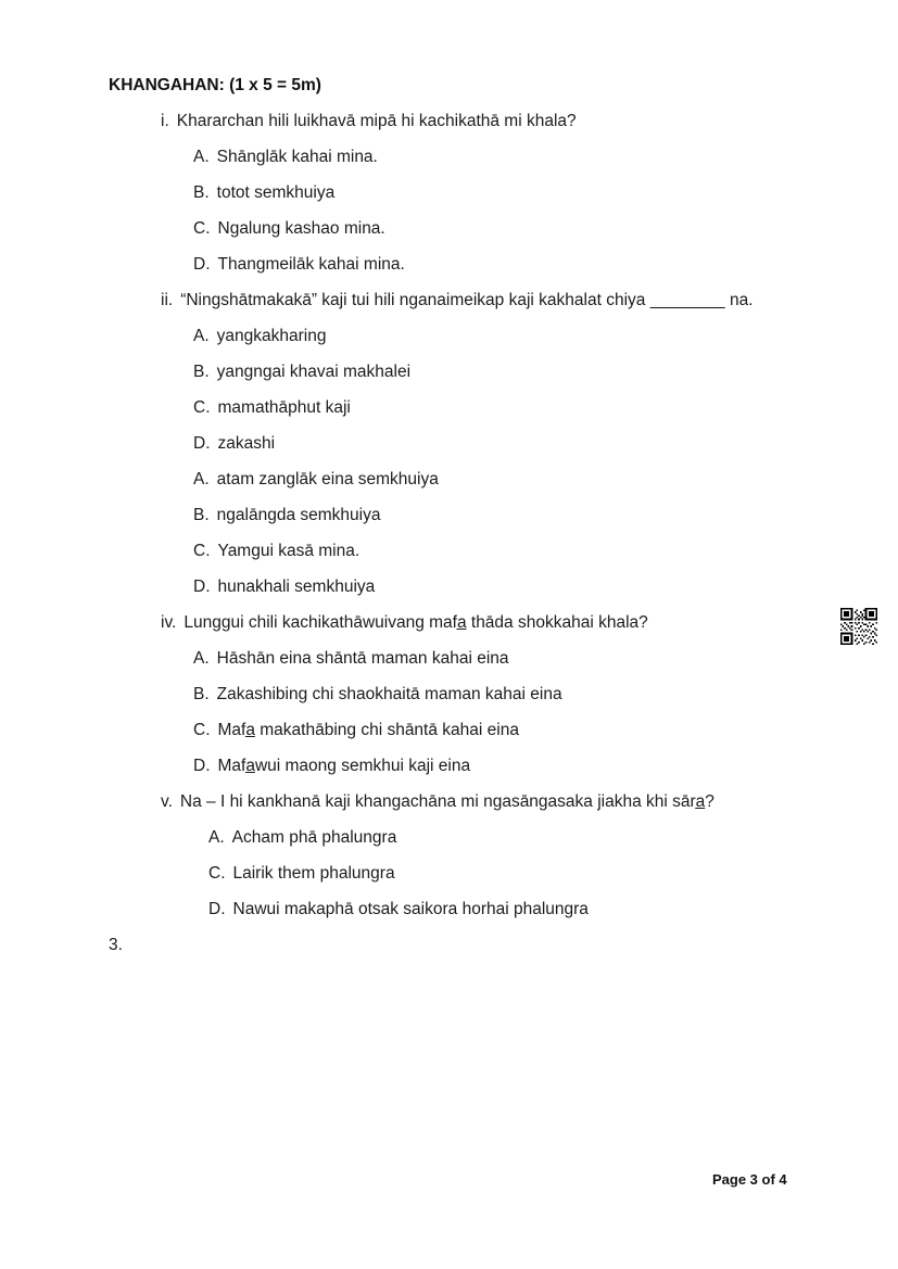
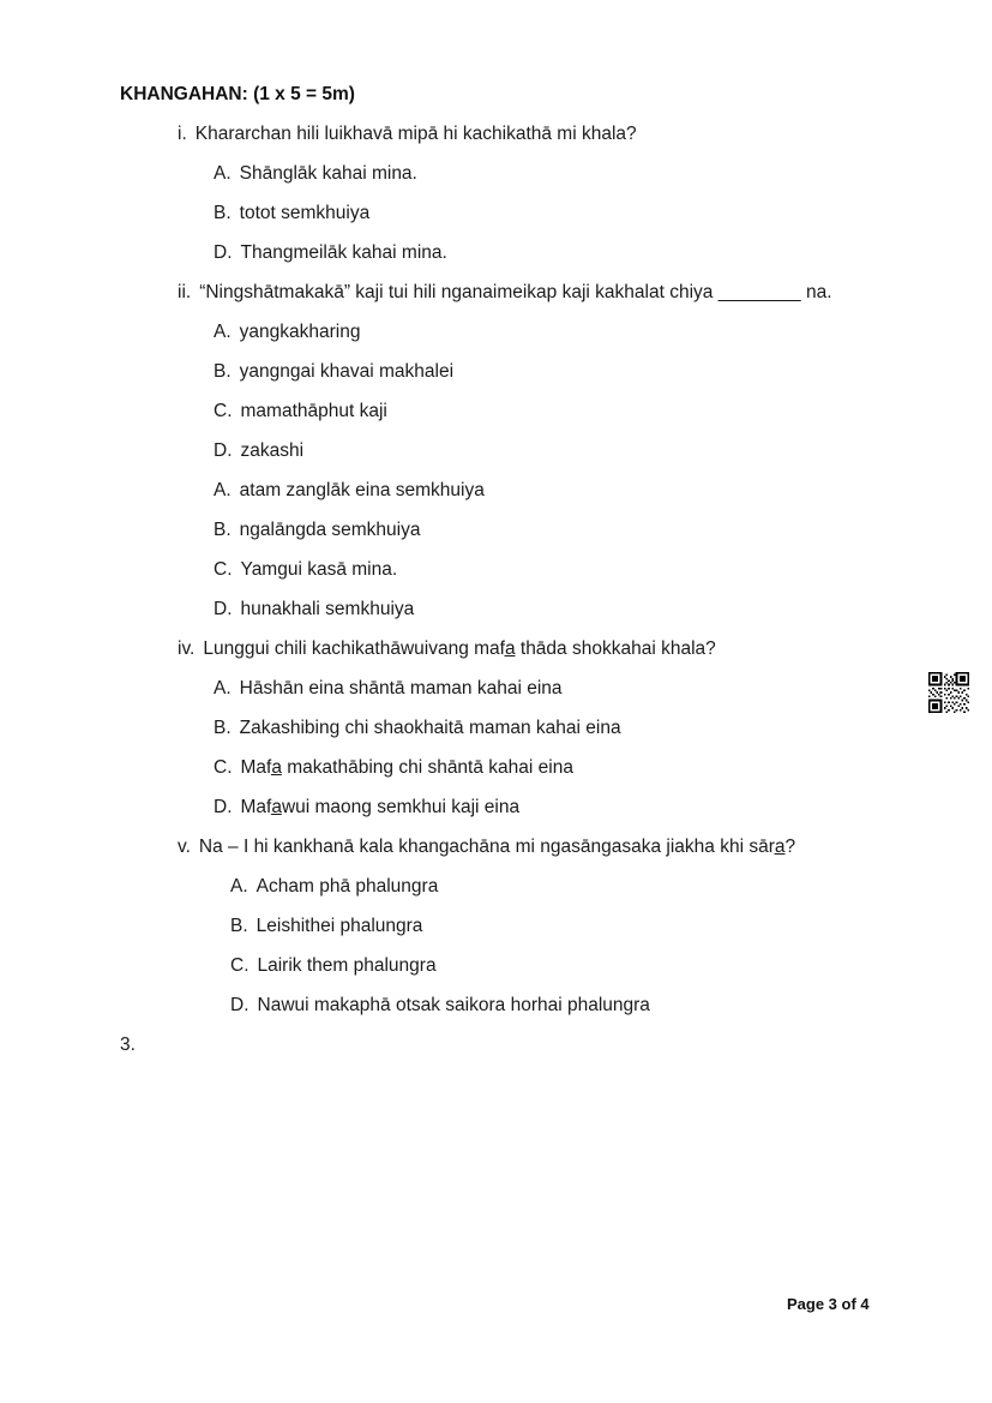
  KHANGAHAN: (1 x 5 = 5m)
  i. Khararchan hili luikhavā mipā hi kachikathā mi khala?
  A. Shānglāk kahai mina.
  B. totot semkhuiya
- C. Ngalung kashao mina.
  D. Thangmeilāk kahai mina.
  ii. “Ningshātmakakā” kaji tui hili nganaimeikap kaji kakhalat chiya ________ na.
  A. yangkakharing
  B. yangngai khavai makhalei
  C. mamathāphut kaji
  D. zakashi
  A. atam zanglāk eina semkhuiya
  B. ngalāngda semkhuiya
  C. Yamgui kasā mina.
  D. hunakhali semkhuiya
  iv. Lunggui chili kachikathāwuivang mafa̲ thāda shokkahai khala?
  A. Hāshān eina shāntā maman kahai eina
  B. Zakashibing chi shaokhaitā maman kahai eina
  C. Mafa̲ makathābing chi shāntā kahai eina
  D. Mafa̲wui maong semkhui kaji eina
- v. Na – I hi kankhanā kaji khangachāna mi ngasāngasaka jiakha khi sāra̲?
+ v. Na – I hi kankhanā kala khangachāna mi ngasāngasaka jiakha khi sāra̲?
  A. Acham phā phalungra
+ B. Leishithei phalungra
  C. Lairik them phalungra
  D. Nawui makaphā otsak saikora horhai phalungra
  3.
  Page 3 of 4
